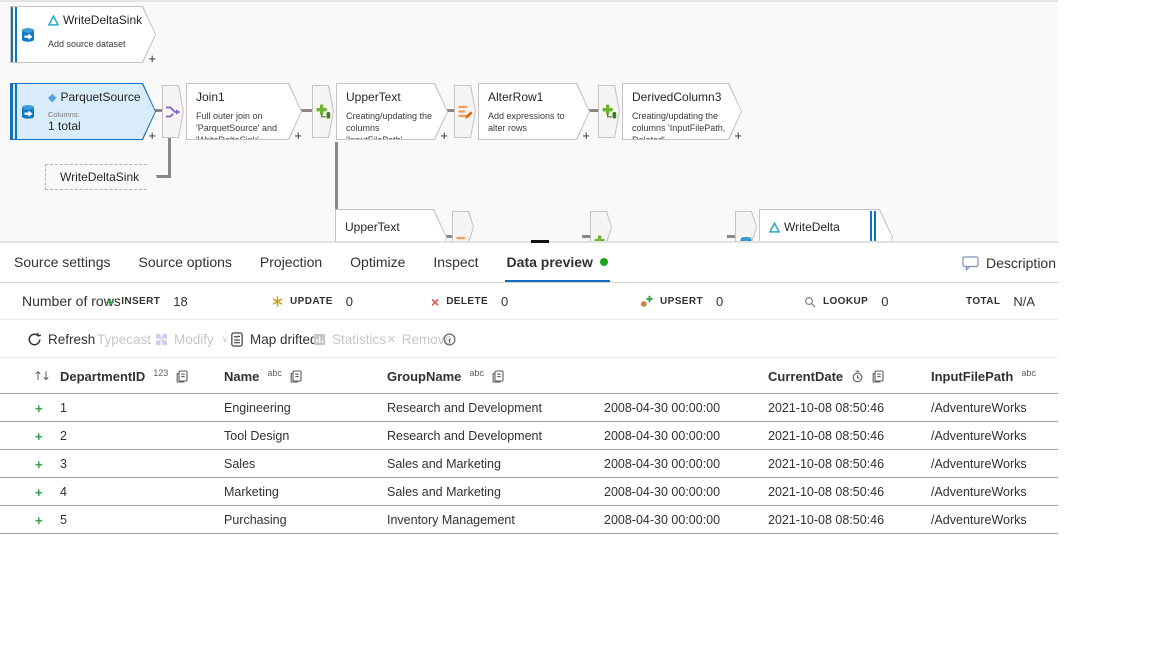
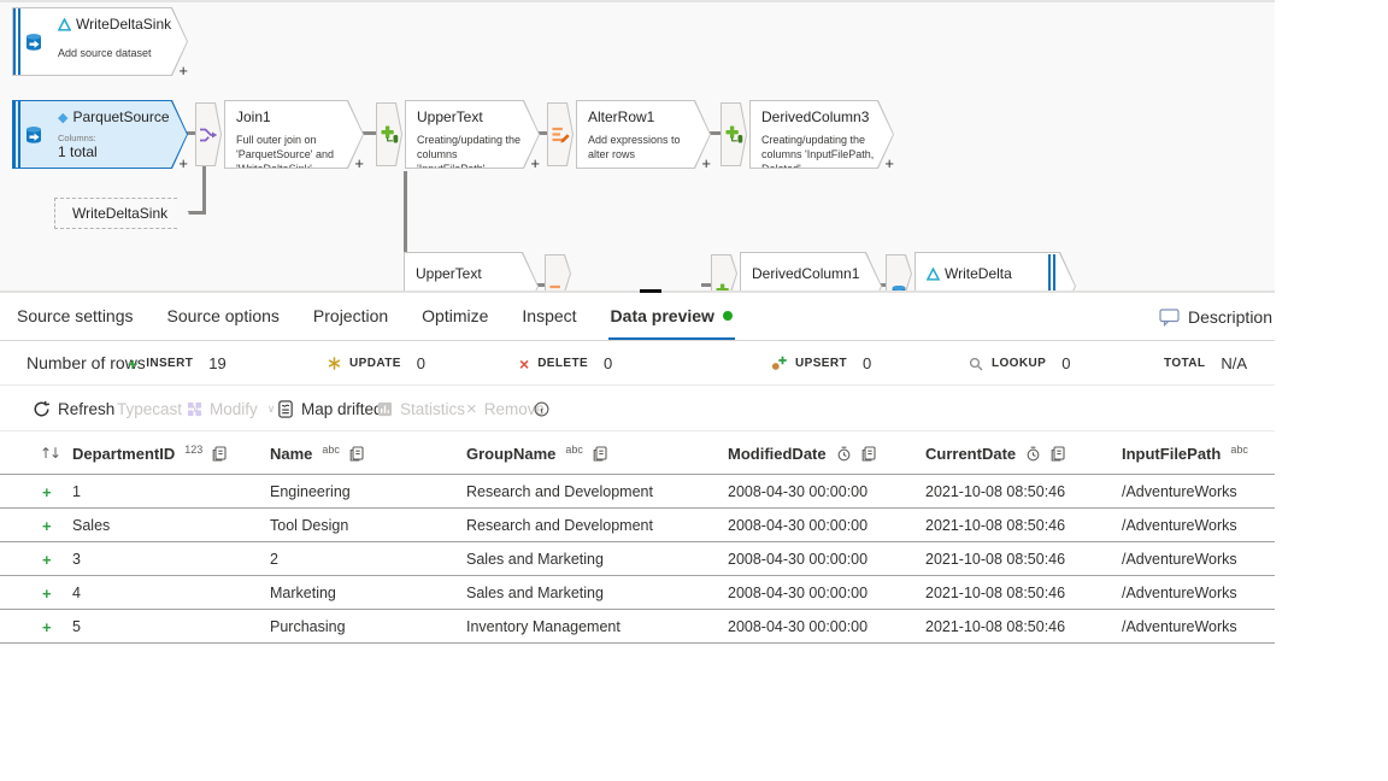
  WriteDeltaSink
  Add source dataset
  +
  ◆
  ParquetSource
  Columns:
  1 total
  +
  Join1
  +
  UpperText
  +
  AlterRow1
  Add expressions to alter rows
  +
  DerivedColumn3
  Creating/updating the columns 'InputFilePath,
  +
  WriteDeltaSink
  UpperText
+ DerivedColumn1
  WriteDelta
  Source settings
  Source options
  Projection
  Optimize
  Inspect
  Data preview
  Description
  Number of rows
  +
  INSERT
- 18
+ 19
  UPDATE
  0
  ×
  DELETE
  0
  UPSERT
  0
  LOOKUP
  0
  TOTAL
  N/A
  Refresh
  Typecast
  ∨
  Modify
  ∨
  Map drifted
  Statistics
  ×
  Remove
  ↑↓
  DepartmentID
  123
  Name
  abc
  GroupName
  abc
+ ModifiedDate
  CurrentDate
  InputFilePath
  abc
  +
  1
  Engineering
  Research and Development
  2008-04-30 00:00:00
  2021-10-08 08:50:46
  /AdventureWorks
  +
- 2
+ Sales
  Tool Design
  Research and Development
  2008-04-30 00:00:00
  2021-10-08 08:50:46
  /AdventureWorks
  +
  3
- Sales
+ 2
  Sales and Marketing
  2008-04-30 00:00:00
  2021-10-08 08:50:46
  /AdventureWorks
  +
  4
  Marketing
  Sales and Marketing
  2008-04-30 00:00:00
  2021-10-08 08:50:46
  /AdventureWorks
  +
  5
  Purchasing
  Inventory Management
  2008-04-30 00:00:00
  2021-10-08 08:50:46
  /AdventureWorks
